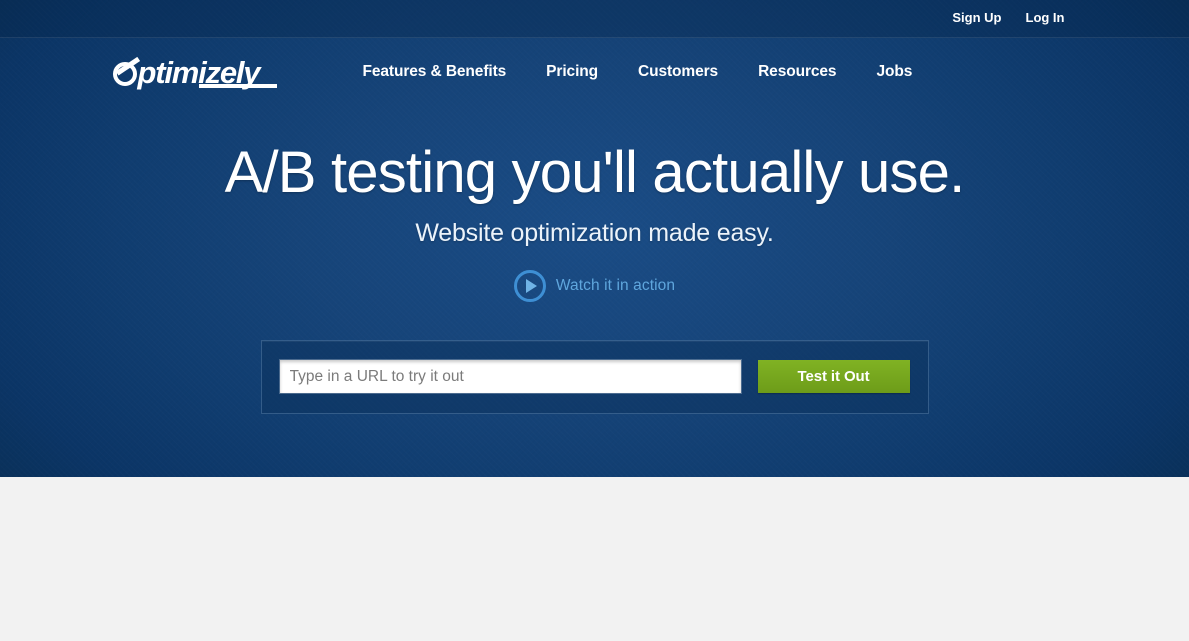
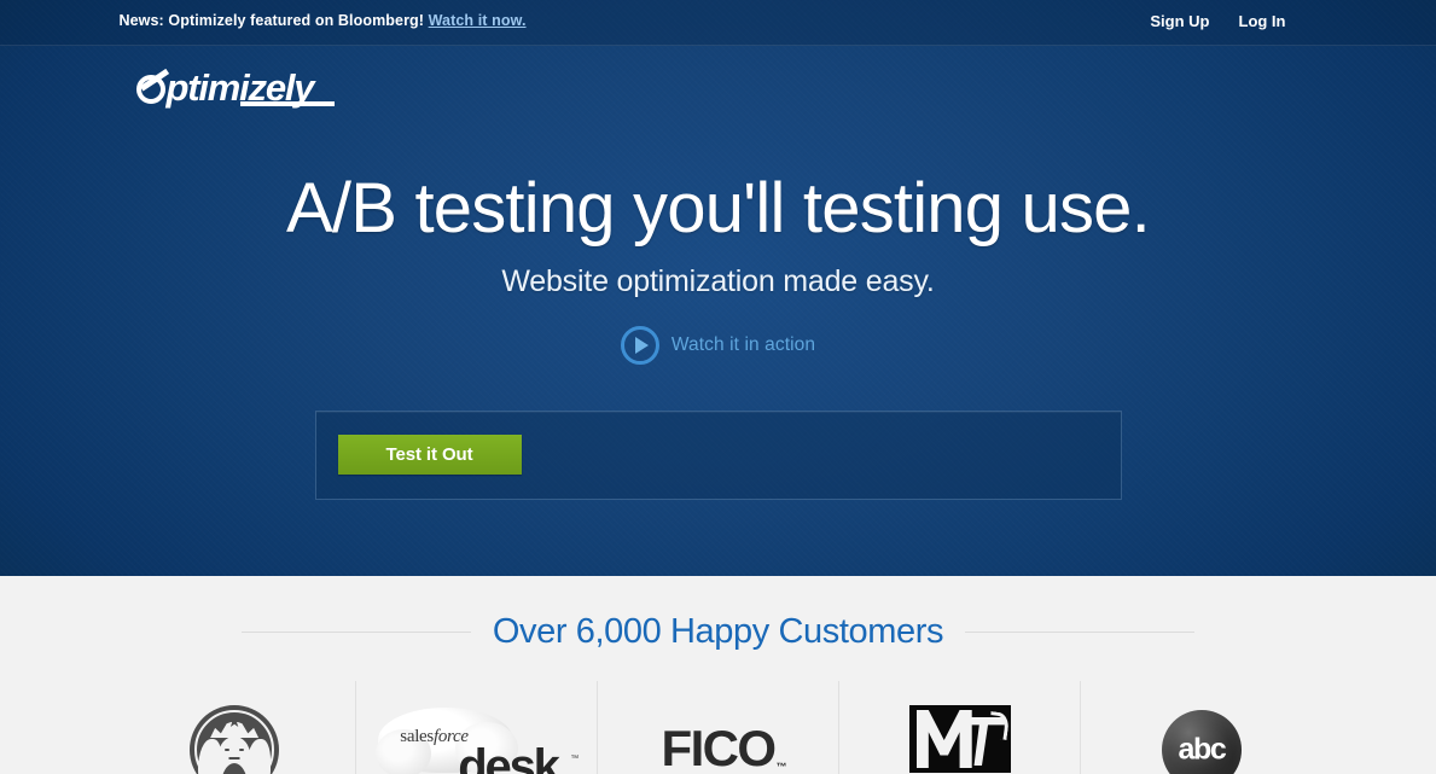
+ News: Optimizely featured on Bloomberg! Watch it now.
  Sign Up
  Log In
  ptimizely
- Features & Benefits
- Pricing
- Customers
- Resources
- Jobs
- A/B testing you'll actually use.
+ A/B testing you'll testing use.
  Website optimization made easy.
  Watch it in action
- Type in a URL to try it out
  Test it Out
+ Over 6,000 Happy Customers
+ salesforce
+ desk
+ FICO
+ ™
+ abc
